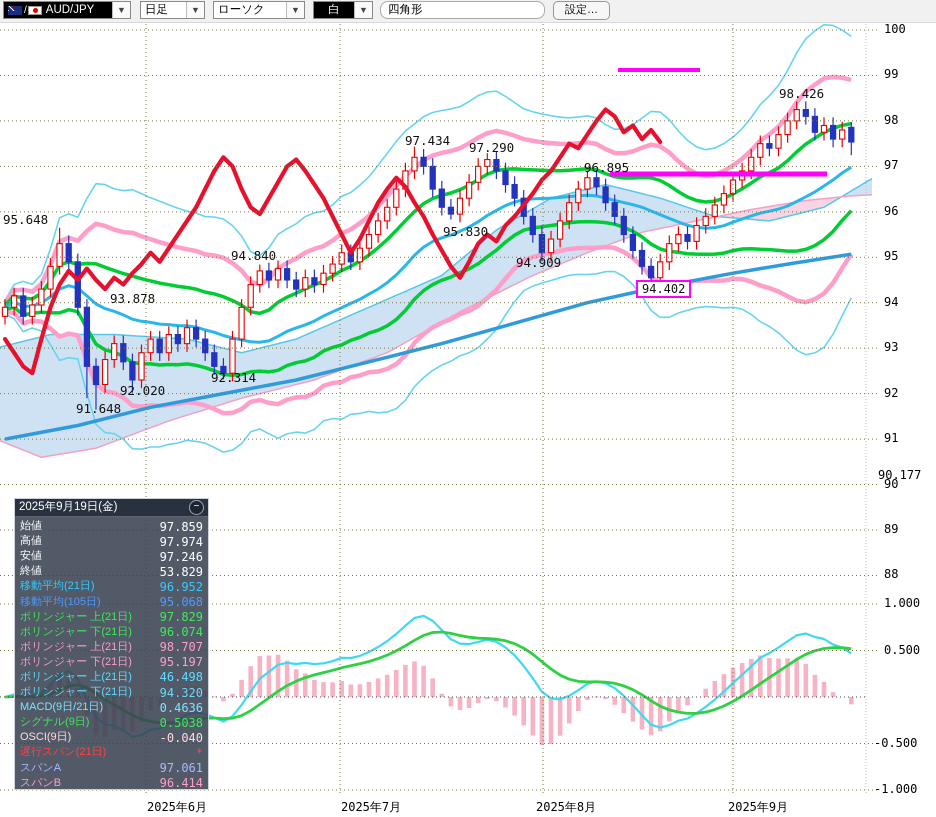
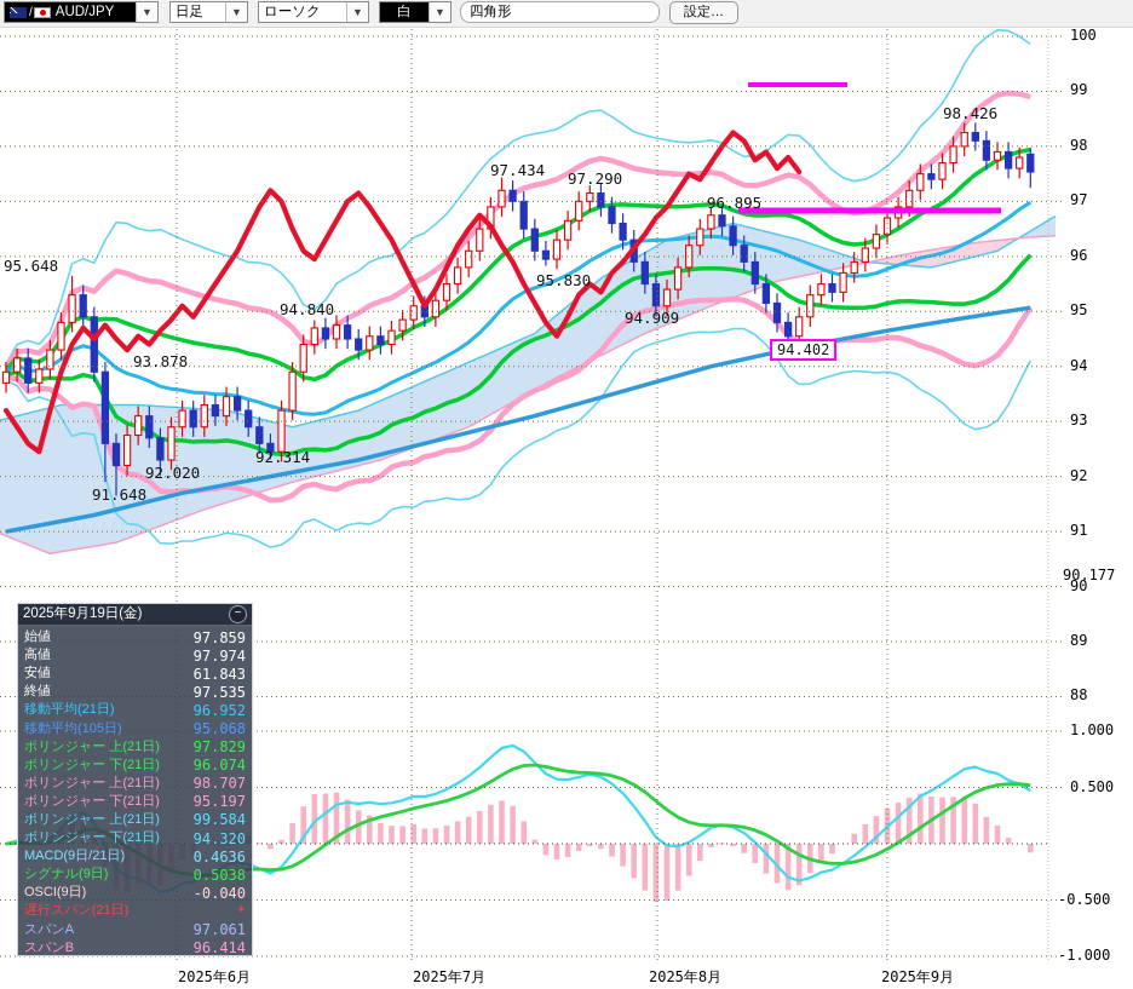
  94.402
  95.648
  93.878
  92.020
  91.648
  92.314
  94.840
  97.434
  95.830
  97.290
  94.909
  96.895
  98.426
  100
  99
  98
  97
  96
  95
  94
  93
  92
  91
  90
  89
  88
  90.177
  1.000
  0.500
  -0.500
  -1.000
  2025年6月
  2025年7月
  2025年8月
  2025年9月
  /
  AUD/JPY
  ▼
  日足
  ▼
  ローソク
  ▼
  白
  ▼
  四角形
  設定…
  2025年9月19日(金)
  −
  始値
  97.859
  高値
  97.974
  安値
- 97.246
+ 61.843
  終値
- 53.829
+ 97.535
  移動平均(21日)
  96.952
  移動平均(105日)
  95.068
  ボリンジャー 上(21日)
  97.829
  ボリンジャー 下(21日)
  96.074
  ボリンジャー 上(21日)
  98.707
  ボリンジャー 下(21日)
  95.197
  ボリンジャー 上(21日)
- 46.498
+ 99.584
  ボリンジャー 下(21日)
  94.320
  MACD(9日/21日)
  0.4636
  シグナル(9日)
  0.5038
  OSCI(9日)
  -0.040
  遅行スパン(21日)
  *
  スパンA
  97.061
  スパンB
  96.414
